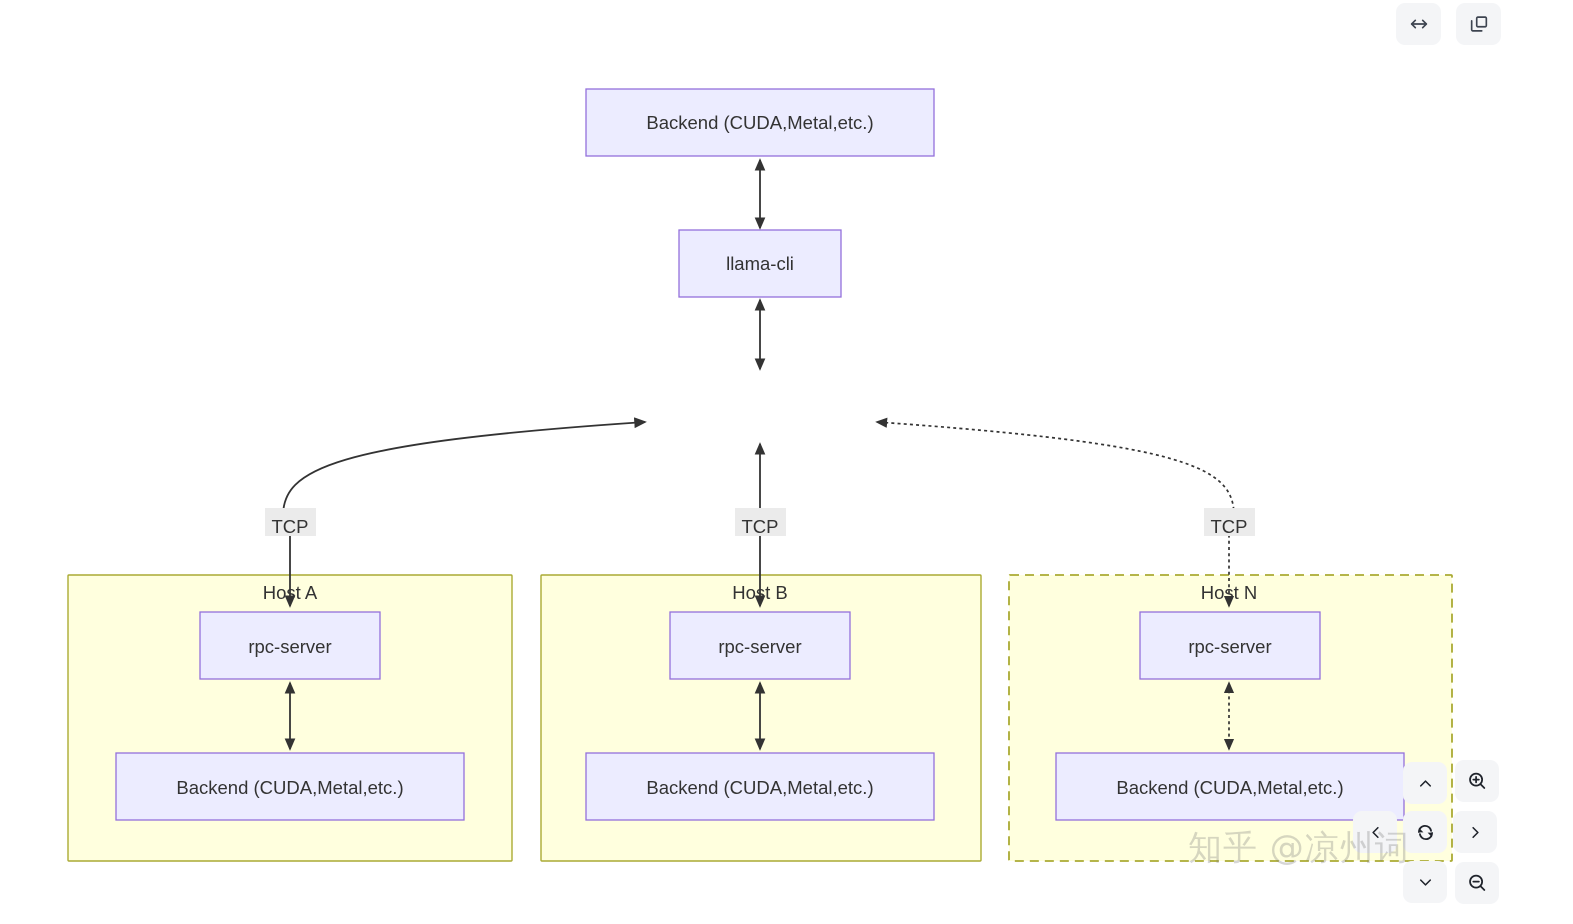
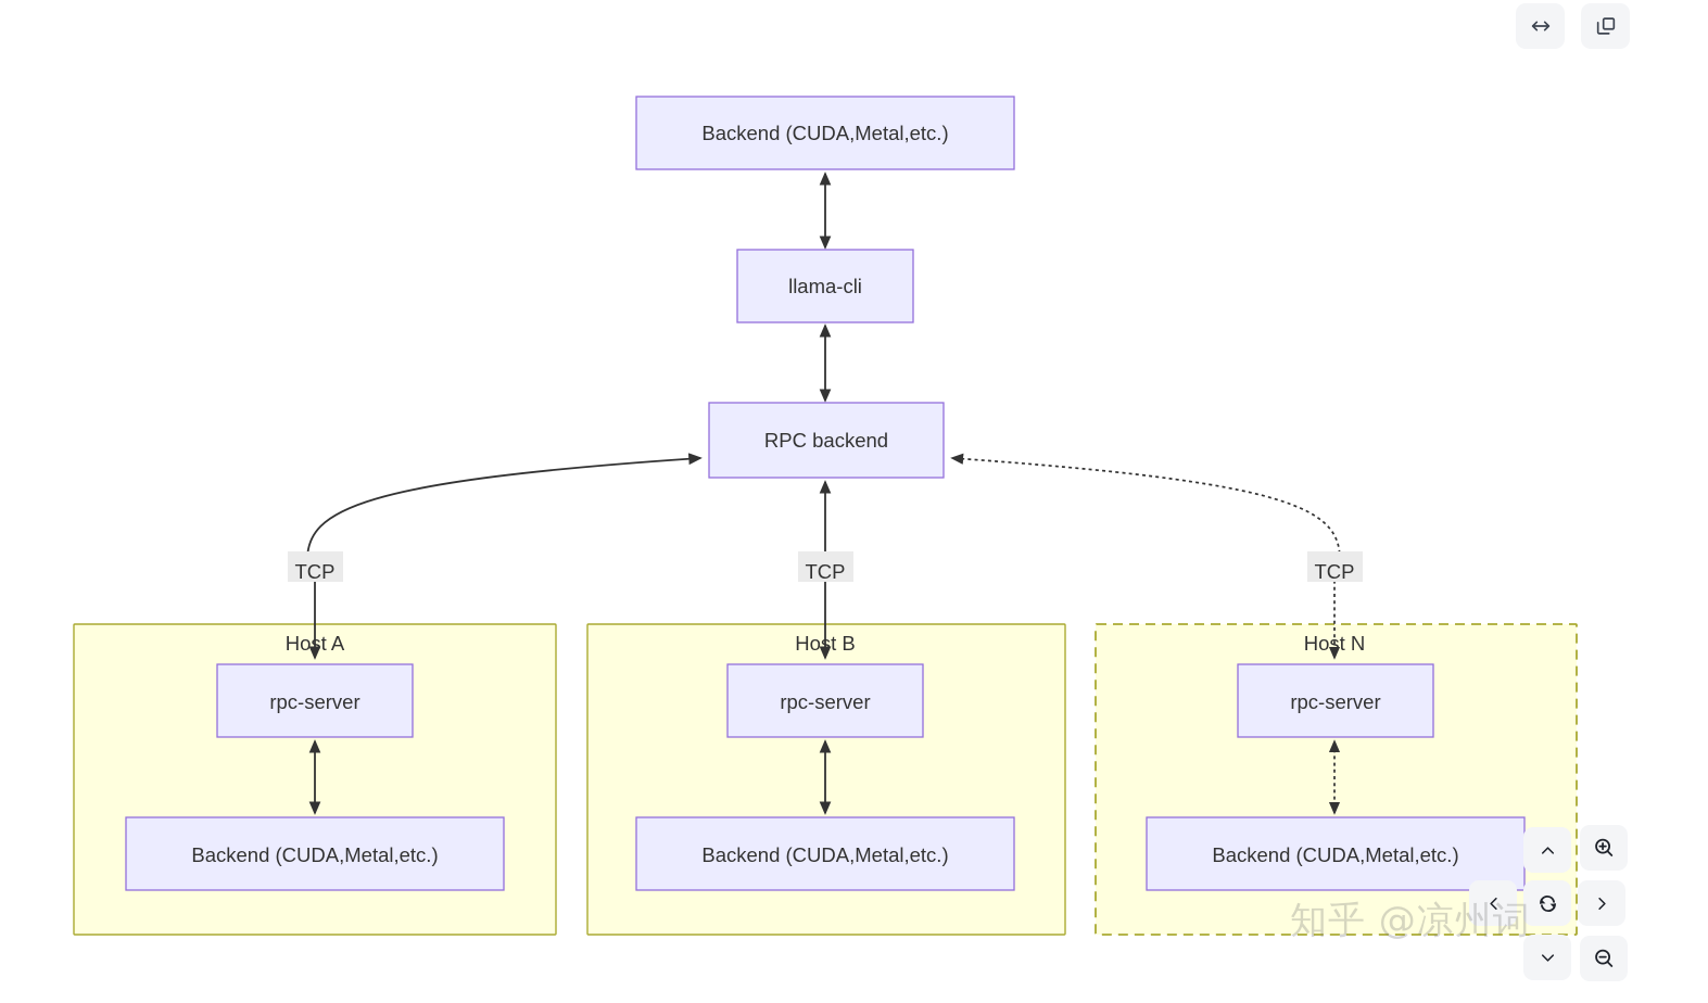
  Host A
  Hot B
  Hot N
  Backend (CUDA,Metal,etc.)
  llama-cli
+ RPC backend
  rpc-server
  Backend (CUDA,Metal,etc.)
  rpc-server
  Backend (CUDA,Metal,etc.)
  rpc-server
  Backend (CUDA,Metal,etc.)
  TCP
  TCP
  TCP
  知乎 @凉州词
